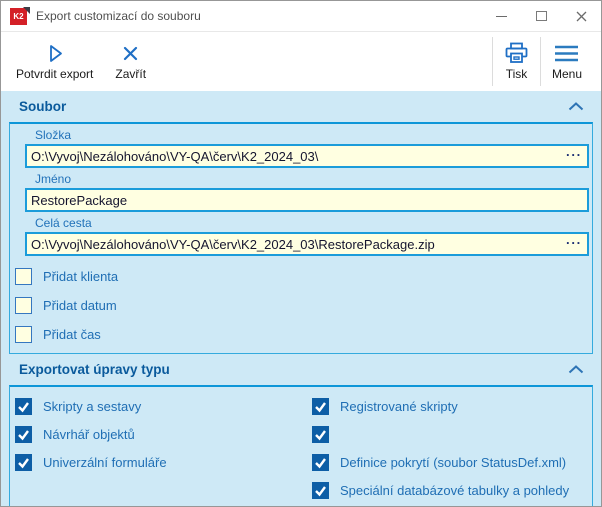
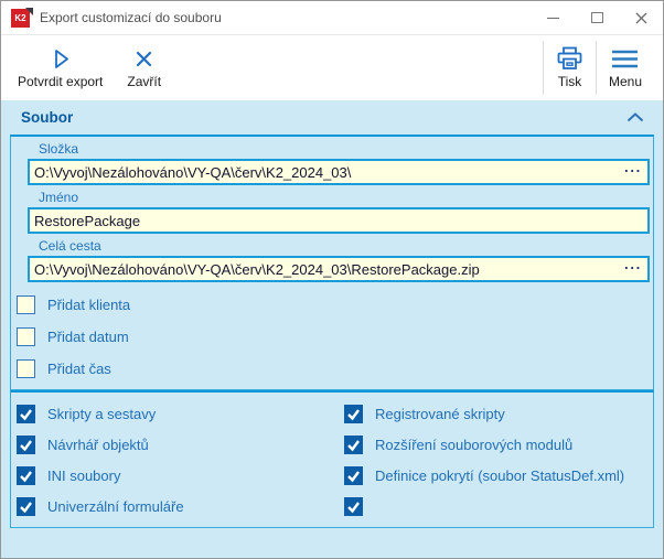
  K2
  Export customizací do souboru
  Potvrdit export
  Zavřít
  Tisk
  Menu
  Soubor
  Složka
  O:\Vyvoj\Nezálohováno\VY-QA\červ\K2_2024_03\
  ···
  Jméno
  RestorePackage
  Celá cesta
  O:\Vyvoj\Nezálohováno\VY-QA\červ\K2_2024_03\RestorePackage.zip
  ···
  Přidat klienta
  Přidat datum
  Přidat čas
- Exportovat úpravy typu
  Skripty a sestavy
  Návrhář objektů
+ INI soubory
  Univerzální formuláře
  Registrované skripty
+ Rozšíření souborových modulů
  Definice pokrytí (soubor StatusDef.xml)
- Speciální databázové tabulky a pohledy
